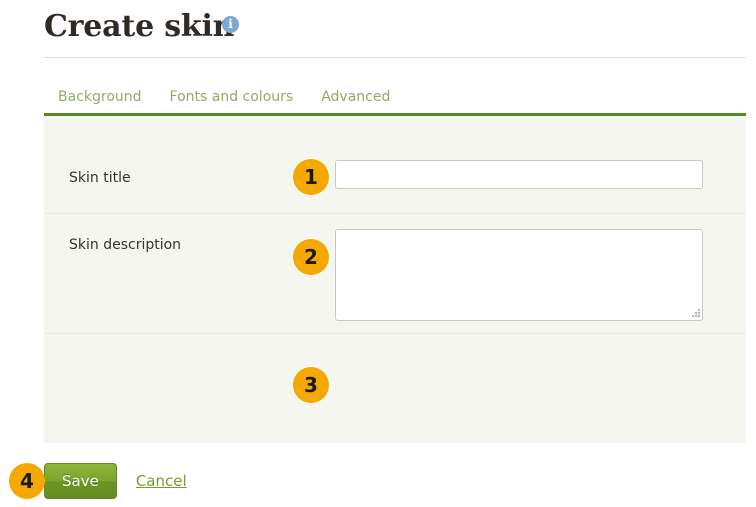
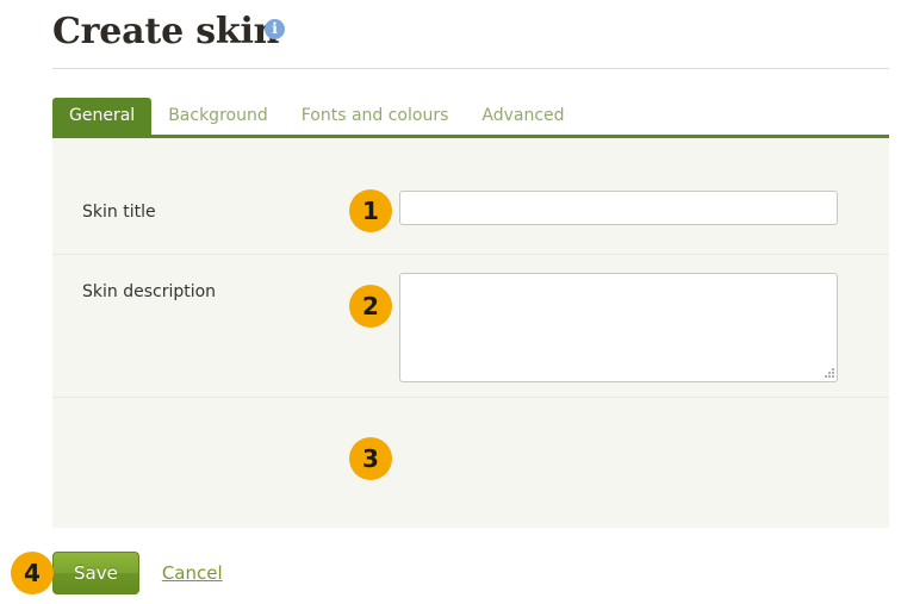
  Create ski
  i
+ General
  Background
  Fonts and colours
  Advanced
  Skin title
  Skin description
  1
  2
  3
  4
  Save
  Cancel
